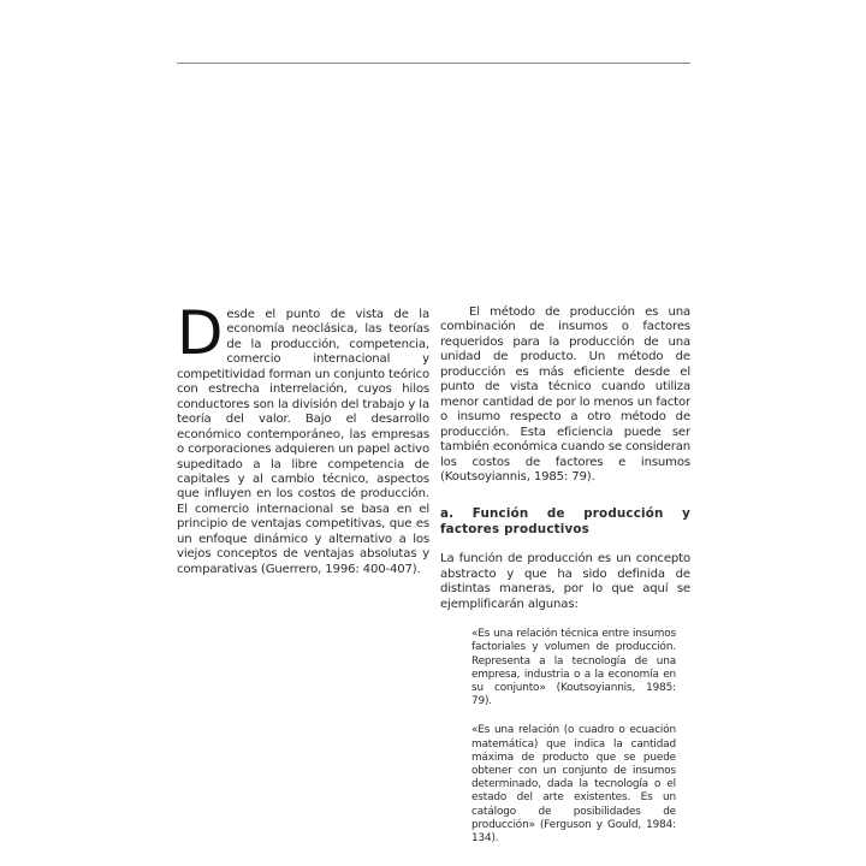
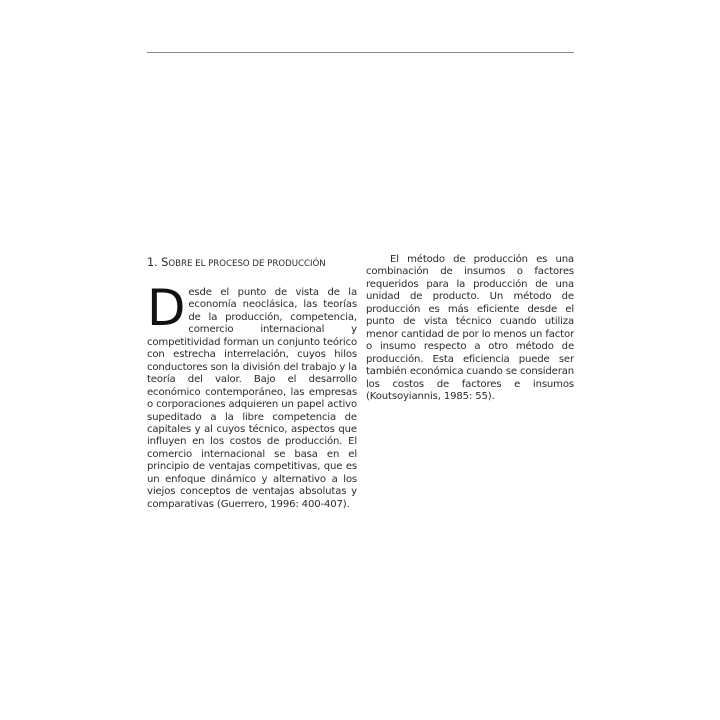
+ 1. SOBRE EL PROCESO DE PRODUCCIÓN
  D
- esde el punto de vista de la economía neoclásica, las teorías de la producción, competencia, comercio internacional y competitividad forman un conjunto teórico con estrecha interrelación, cuyos hilos conductores son la división del trabajo y la teoría del valor. Bajo el desarrollo económico contemporáneo, las empresas o corporaciones adquieren un papel activo supeditado a la libre competencia de capitales y al cambio técnico, aspectos que influyen en los costos de producción. El comercio internacional se basa en el principio de ventajas competitivas, que es un enfoque dinámico y alternativo a los viejos conceptos de ventajas absolutas y comparativas (Guerrero, 1996: 400-407).
+ esde el punto de vista de la economía neoclásica, las teorías de la producción, competencia, comercio internacional y competitividad forman un conjunto teórico con estrecha interrelación, cuyos hilos conductores son la división del trabajo y la teoría del valor. Bajo el desarrollo económico contemporáneo, las empresas o corporaciones adquieren un papel activo supeditado a la libre competencia de capitales y al cuyos técnico, aspectos que influyen en los costos de producción. El comercio internacional se basa en el principio de ventajas competitivas, que es un enfoque dinámico y alternativo a los viejos conceptos de ventajas absolutas y comparativas (Guerrero, 1996: 400-407).
- El método de producción es una combinación de insumos o factores requeridos para la producción de una unidad de producto. Un método de producción es más eficiente desde el punto de vista técnico cuando utiliza menor cantidad de por lo menos un factor o insumo respecto a otro método de producción. Esta eficiencia puede ser también económica cuando se consideran los costos de factores e insumos (Koutsoyiannis, 1985: 79).
+ El método de producción es una combinación de insumos o factores requeridos para la producción de una unidad de producto. Un método de producción es más eficiente desde el punto de vista técnico cuando utiliza menor cantidad de por lo menos un factor o insumo respecto a otro método de producción. Esta eficiencia puede ser también económica cuando se consideran los costos de factores e insumos (Koutsoyiannis, 1985: 55).
- a. Función de producción y factores productivos
- La función de producción es un concepto abstracto y que ha sido definida de distintas maneras, por lo que aquí se ejemplificarán algunas:
- «Es una relación técnica entre insumos factoriales y volumen de producción. Representa a la tecnología de una empresa, industria o a la economía en su conjunto» (Koutsoyiannis, 1985: 79).
- «Es una relación (o cuadro o ecuación matemática) que indica la cantidad máxima de producto que se puede obtener con un conjunto de insumos determinado, dada la tecnología o el estado del arte existentes. Es un catálogo de posibilidades de producción» (Ferguson y Gould, 1984: 134).
